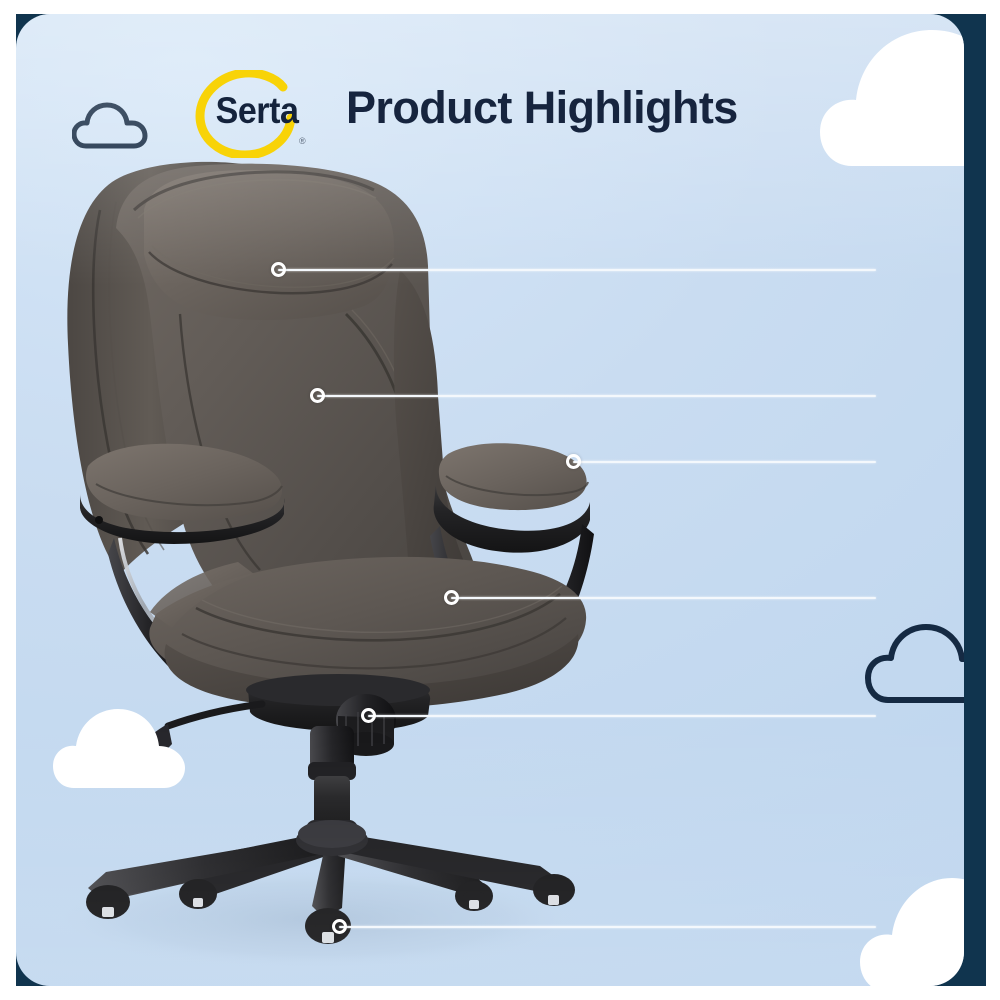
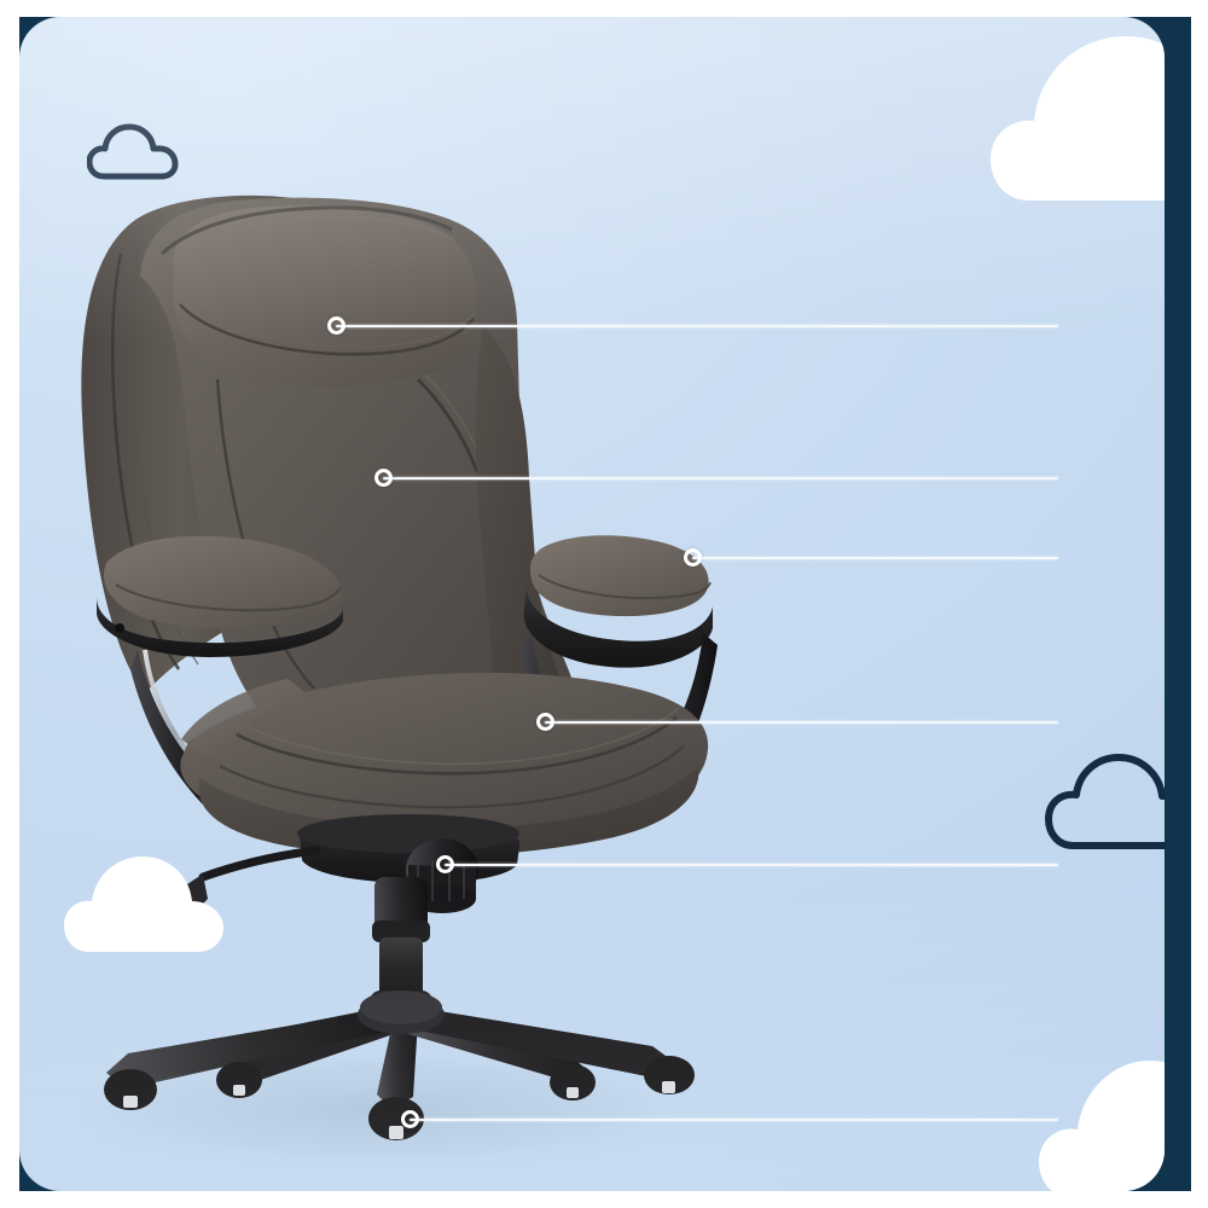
- Serta
- ®
- Product Highlights
